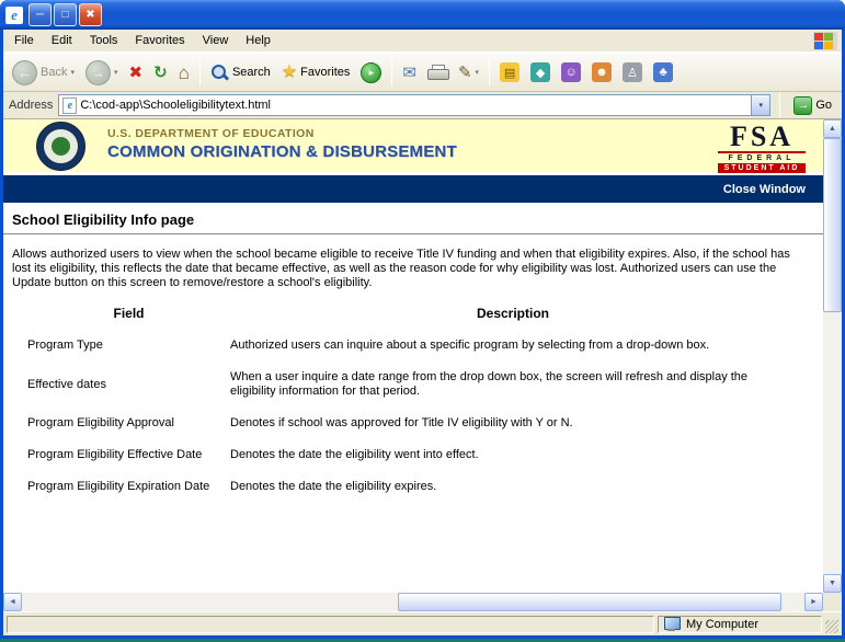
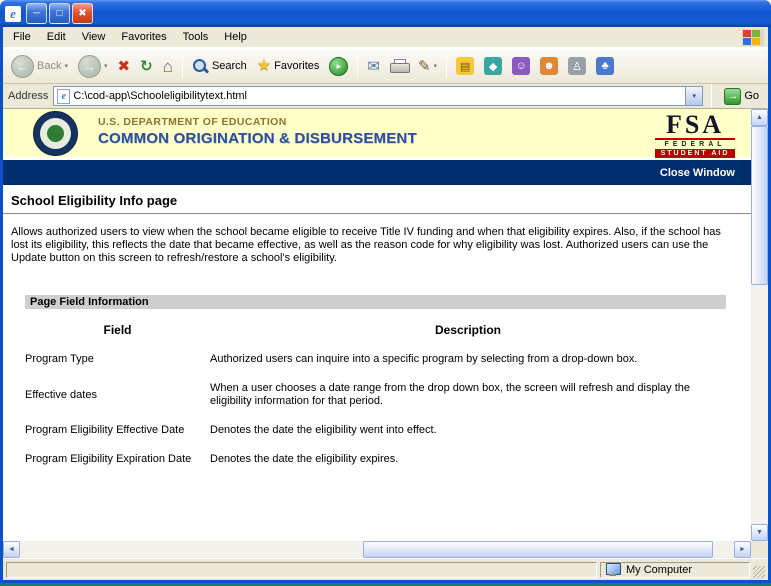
  e
  ─
  □
  ✖
  File
  Edit
- Tools
+ View
  Favorites
- View
+ Tools
  Help
  ←
  Back
  →
  ✖
  ↻
  ⌂
  Search
  ★
  Favorites
  ▸
  ✉
  ✎
  ▤
  ◆
  ☺
  ☻
  ♙
  ♣
  Address
  e
  C:\cod-app\Schooleligibilitytext.html
  →
  Go
  U.S. DEPARTMENT OF EDUCATION
  COMMON ORIGINATION & DISBURSEMENT
  FSA
  Close Window
  School Eligibility Info page
- Allows authorized users to view when the school became eligible to receive Title IV funding and when that eligibility expires. Also, if the school has lost its eligibility, this reflects the date that became effective, as well as the reason code for why eligibility was lost. Authorized users can use the Update button on this screen to remove/restore a school's eligibility.
+ Allows authorized users to view when the school became eligible to receive Title IV funding and when that eligibility expires. Also, if the school has lost its eligibility, this reflects the date that became effective, as well as the reason code for why eligibility was lost. Authorized users can use the Update button on this screen to refresh/restore a school's eligibility.
+ Page Field Information
  Field	Description
- Program Type	Authorized users can inquire about a specific program by selecting from a drop-down box.
+ Program Type	Authorized users can inquire into a specific program by selecting from a drop-down box.
- Effective dates	When a user inquire a date range from the drop down box, the screen will refresh and display the eligibility information for that period.
+ Effective dates	When a user chooses a date range from the drop down box, the screen will refresh and display the eligibility information for that period.
- Program Eligibility Approval	Denotes if school was approved for Title IV eligibility with Y or N.
  Program Eligibility Effective Date	Denotes the date the eligibility went into effect.
  Program Eligibility Expiration Date	Denotes the date the eligibility expires.
  My Computer
